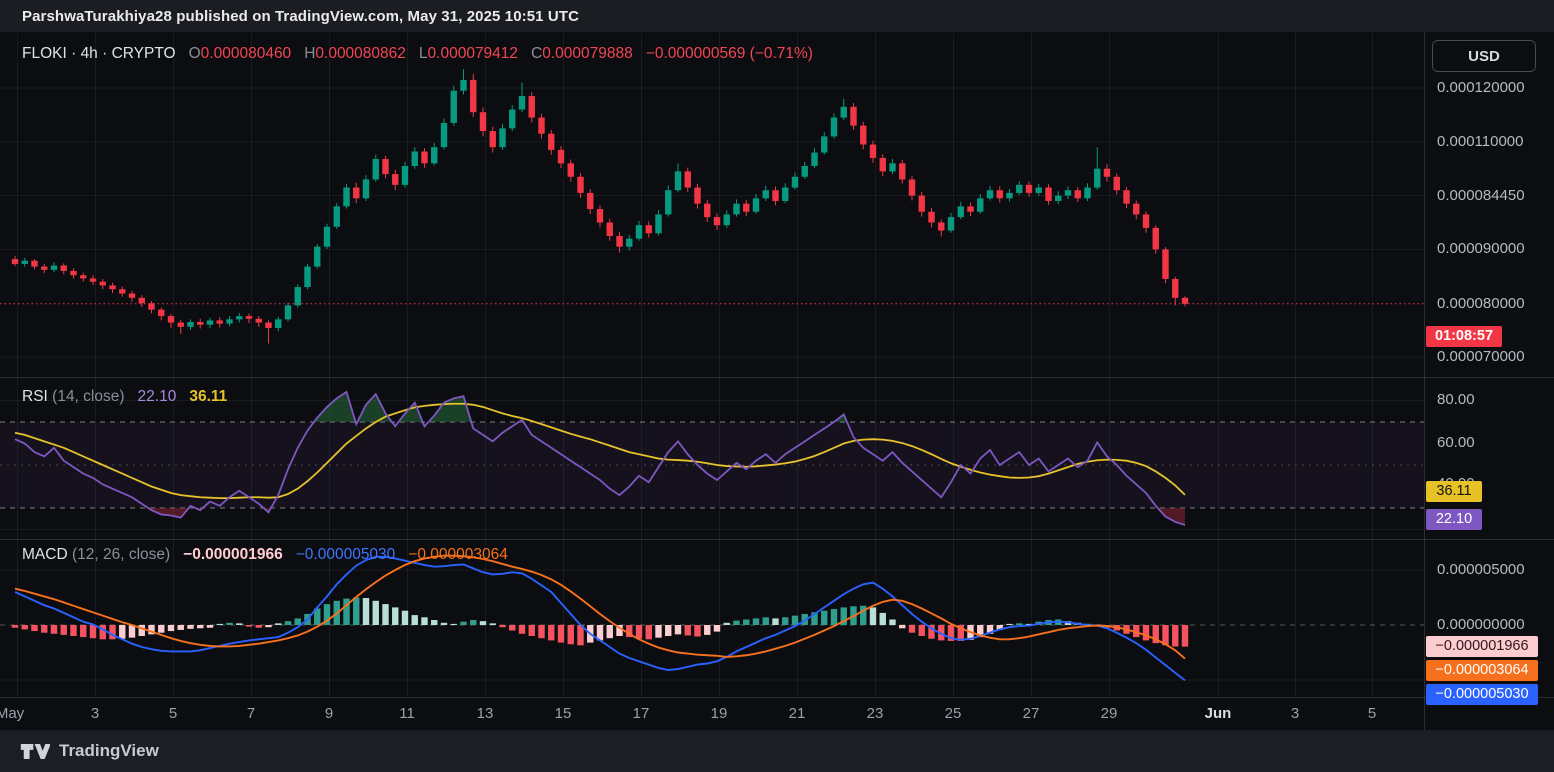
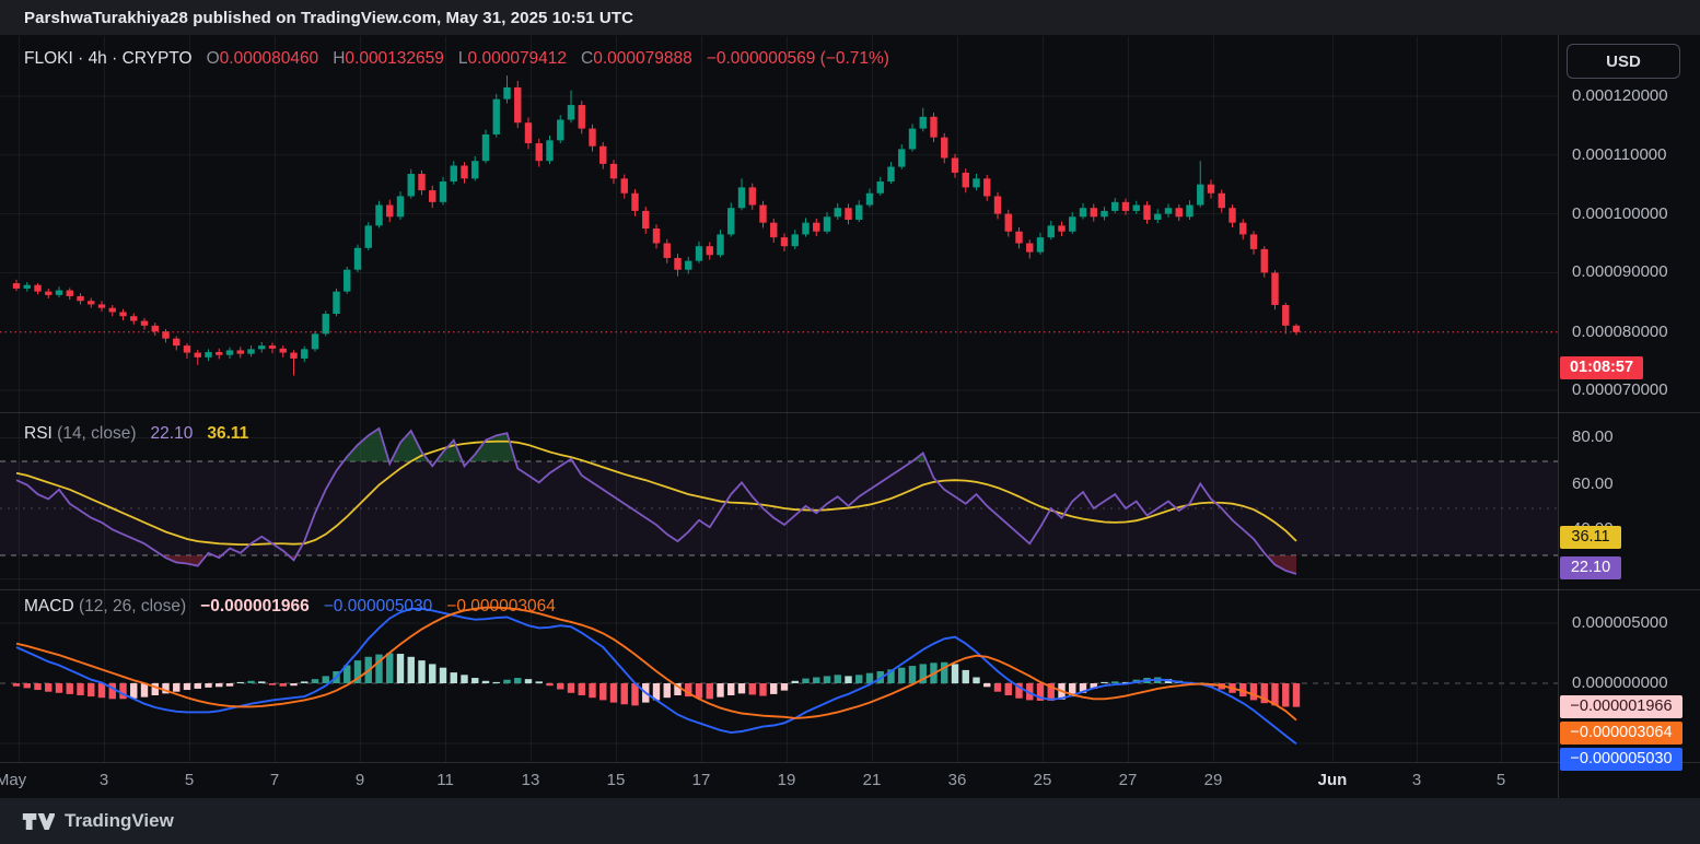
  ParshwaTurakhiya28 published on TradingView.com, May 31, 2025 10:51 UTC
  FLOKI · 4h · CRYPTO
  O0.000080460
- H0.000080862
+ H0.000132659
  L0.000079412
  C0.000079888
  −0.000000569 (−0.71%)
  RSI (14, close)
  22.10
  36.11
  MACD (12, 26, close)
  −0.000001966
  −0.000005030
  −0.000003064
  01:08:57
  0.000120000
  0.000110000
- 0.000084450
+ 0.000100000
  0.000090000
  0.000080000
  0.000070000
  80.00
  60.00
  0.000005000
  0.000000000
  36.11
  22.10
  −0.000001966
  −0.000003064
  −0.000005030
  USD
  May
  3
  5
  7
  9
  11
  13
  15
  17
  19
  21
- 23
+ 36
  25
  27
  29
  Jun
  3
  5
  TradingView
